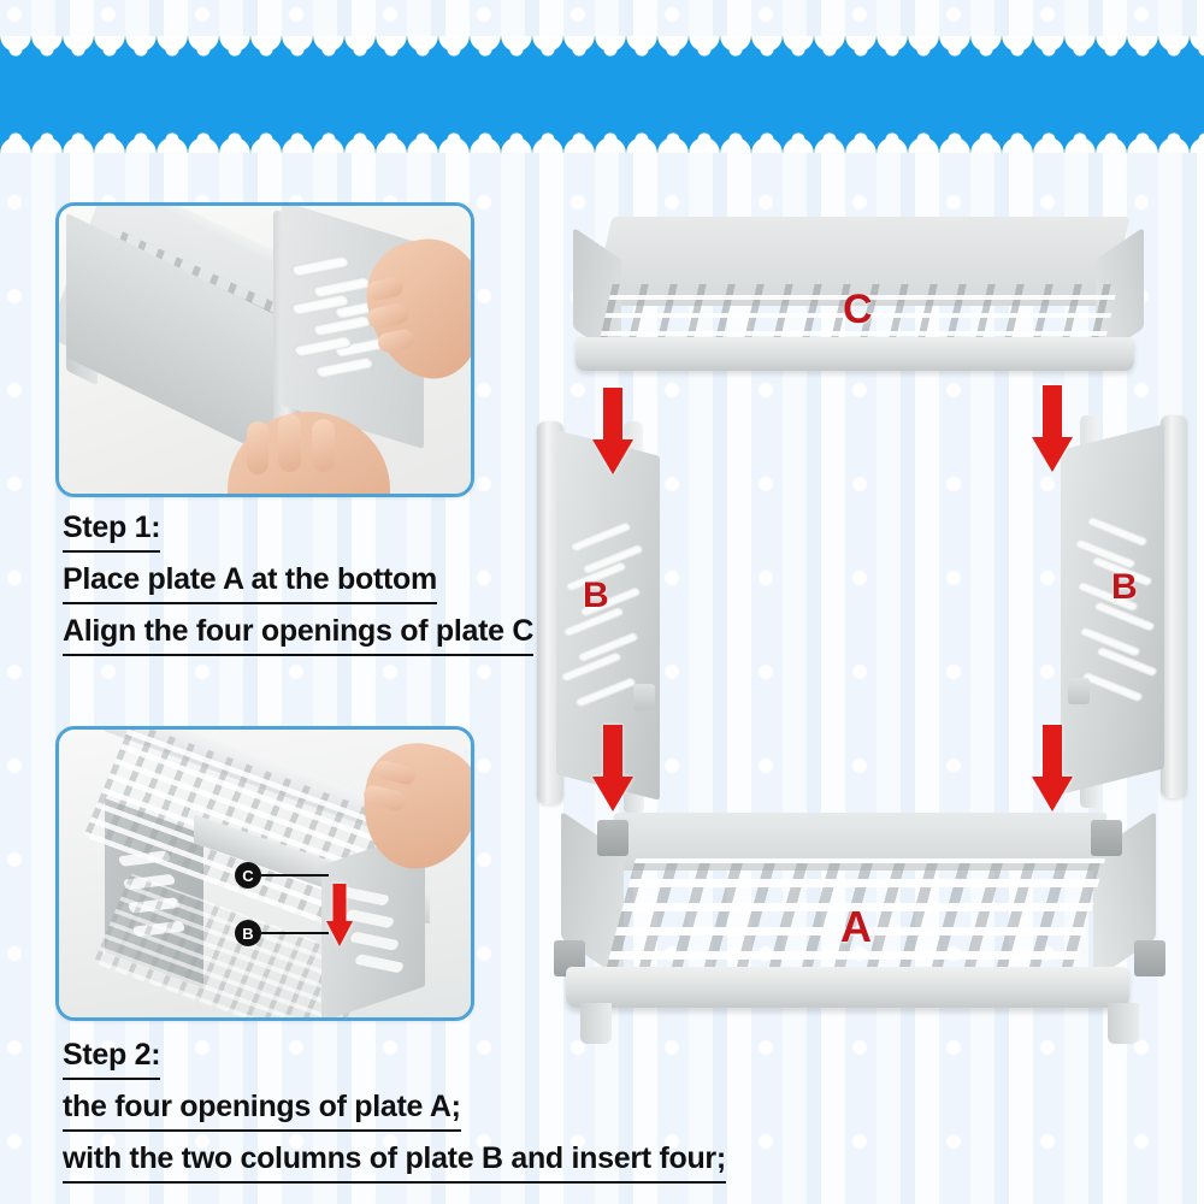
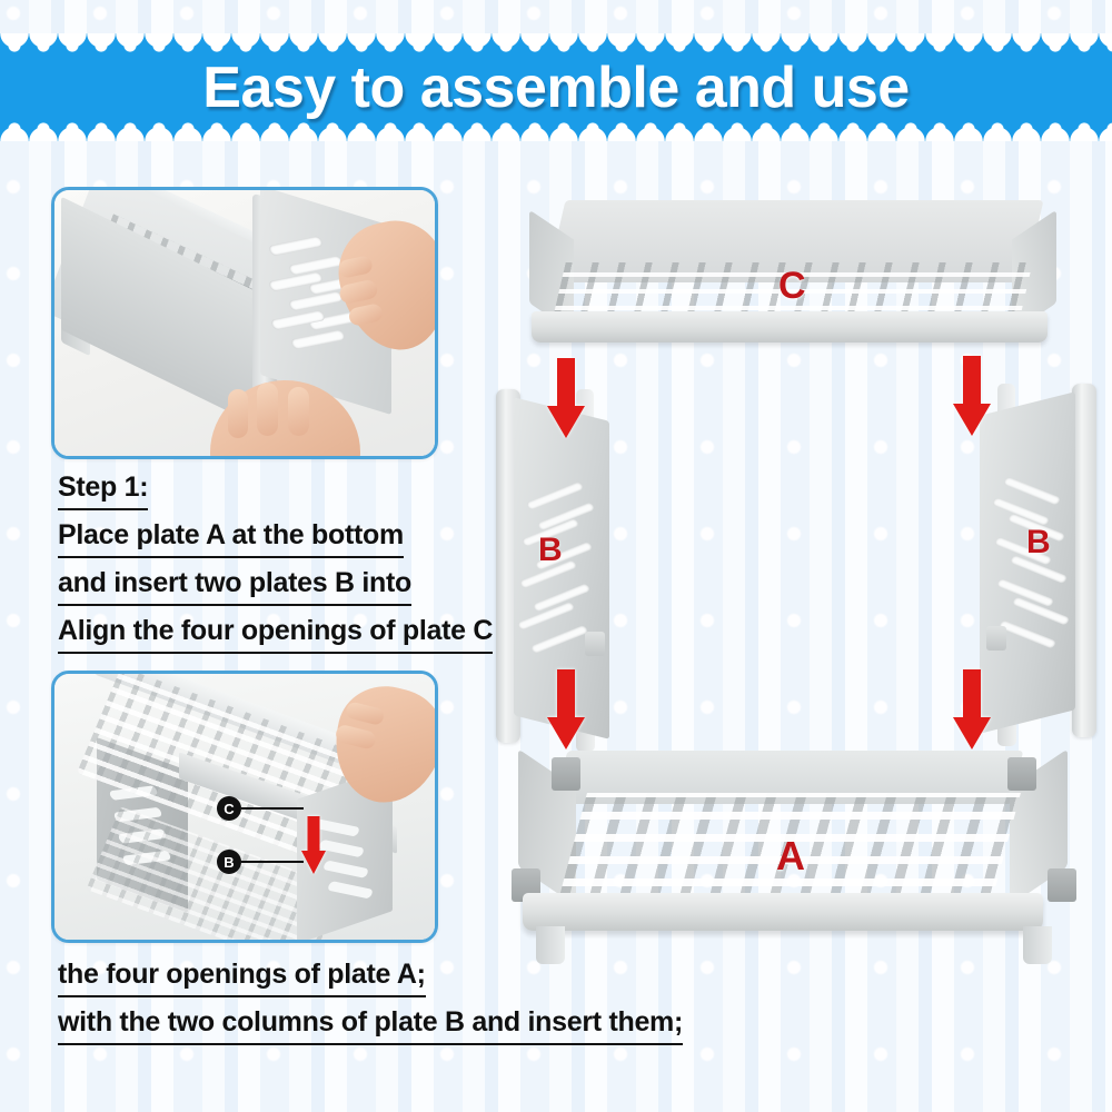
+ Easy to assemble and use
  Step 1:
  Place plate A at the bottom
+ and insert two plates B into
  Align the four openings of plate C
  C
  B
- Step 2:
  the four openings of plate A;
- with the two columns of plate B and insert four;
+ with the two columns of plate B and insert them;
  C
  B
  B
  A
